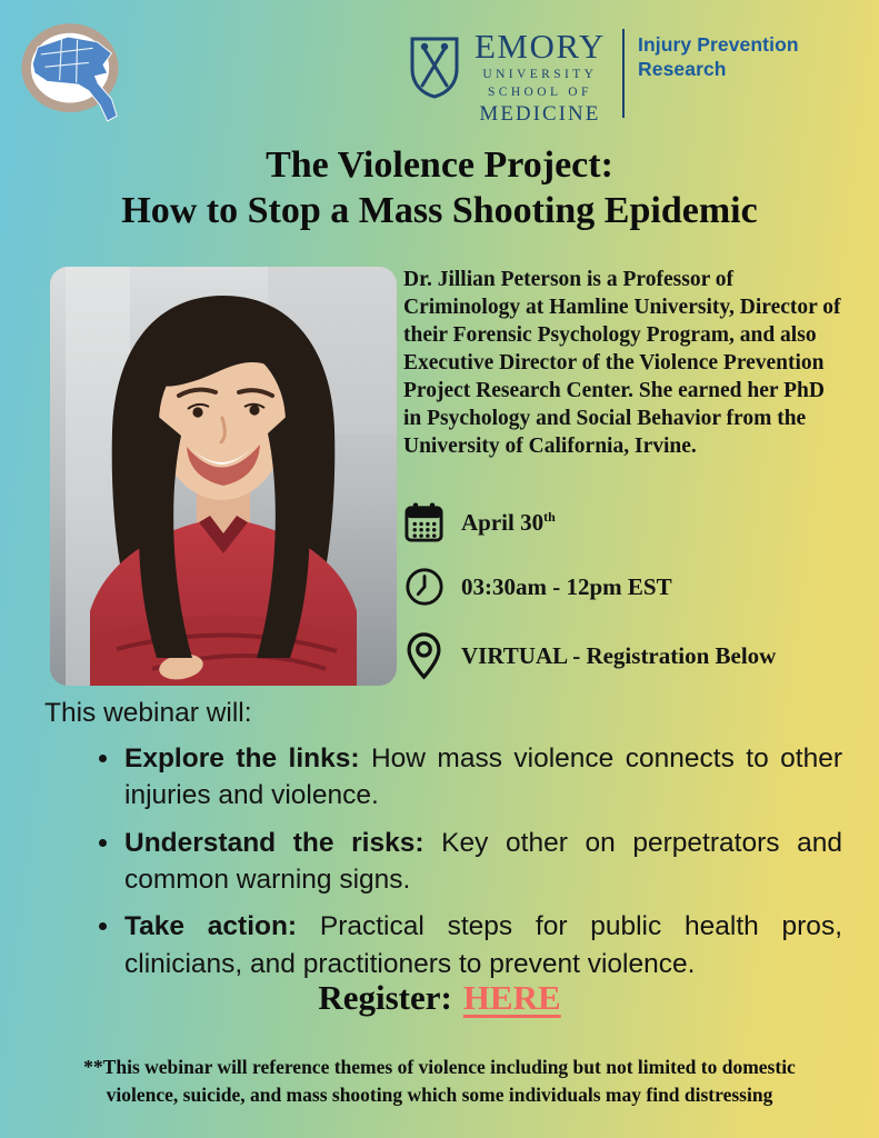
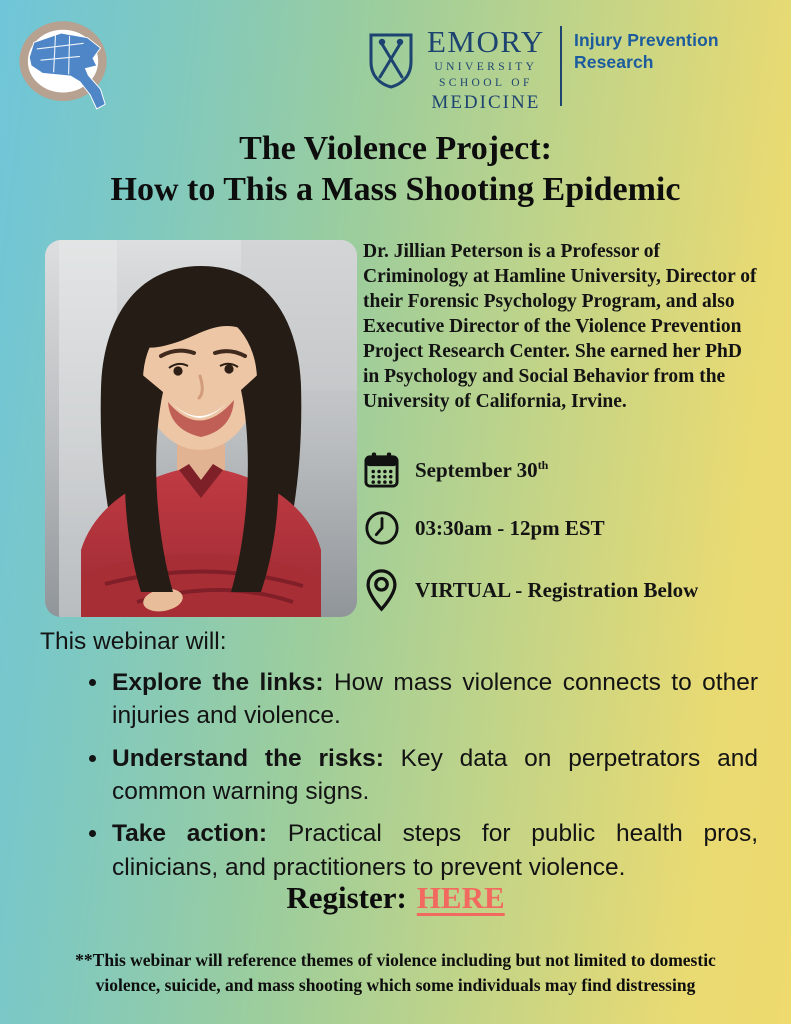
  EMORY
  UNIVERSITY
  SCHOOL OF
  MEDICINE
  Injury Prevention Research
  The Violence Project:
- How to Stop a Mass Shooting Epidemic
+ How to This a Mass Shooting Epidemic
  Dr. Jillian Peterson is a Professor of Criminology at Hamline University, Director of their Forensic Psychology Program, and also Executive Director of the Violence Prevention Project Research Center. She earned her PhD in Psychology and Social Behavior from the University of California, Irvine.
- April 30th
+ September 30th
  03:30am - 12pm EST
  VIRTUAL - Registration Below
  This webinar will:
  Explore the links: How mass violence connects to other injuries and violence.
- Understand the risks: Key other on perpetrators and common warning signs.
+ Understand the risks: Key data on perpetrators and common warning signs.
  Take action: Practical steps for public health pros, clinicians, and practitioners to prevent violence.
  Register: HERE
  **This webinar will reference themes of violence including but not limited to domestic violence, suicide, and mass shooting which some individuals may find distressing
